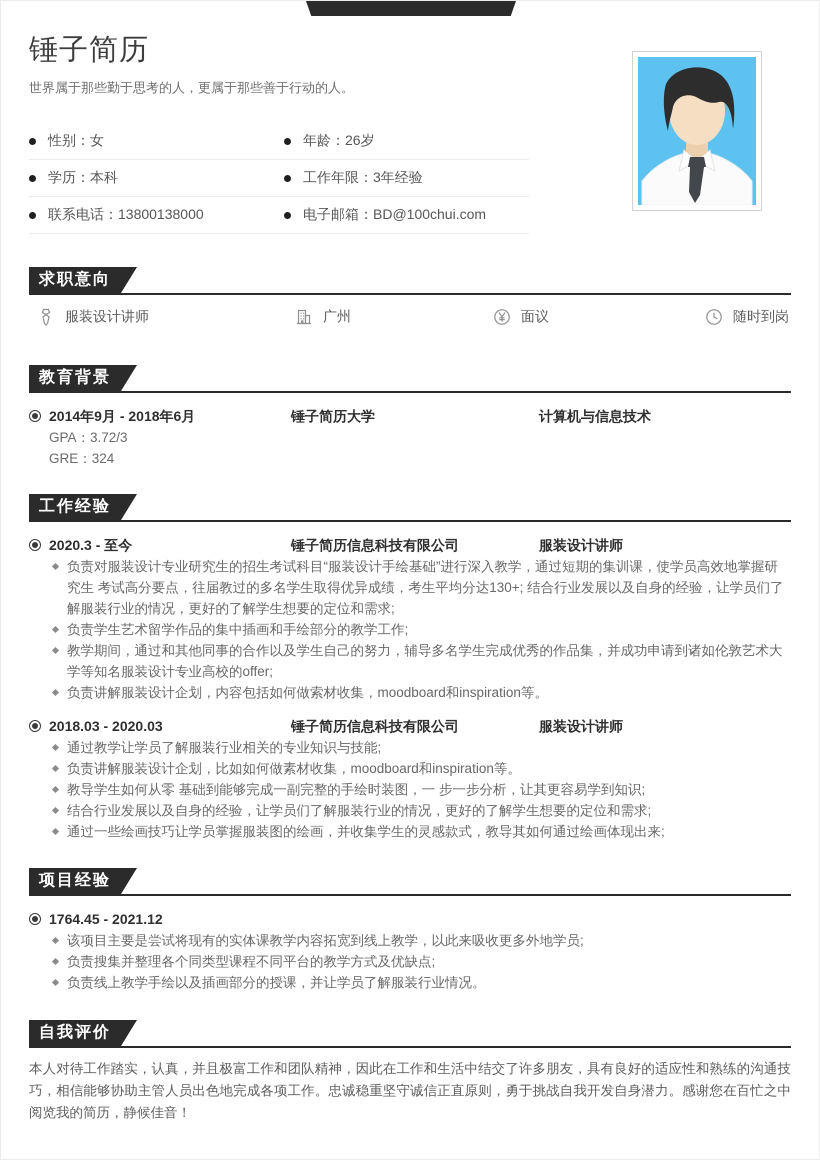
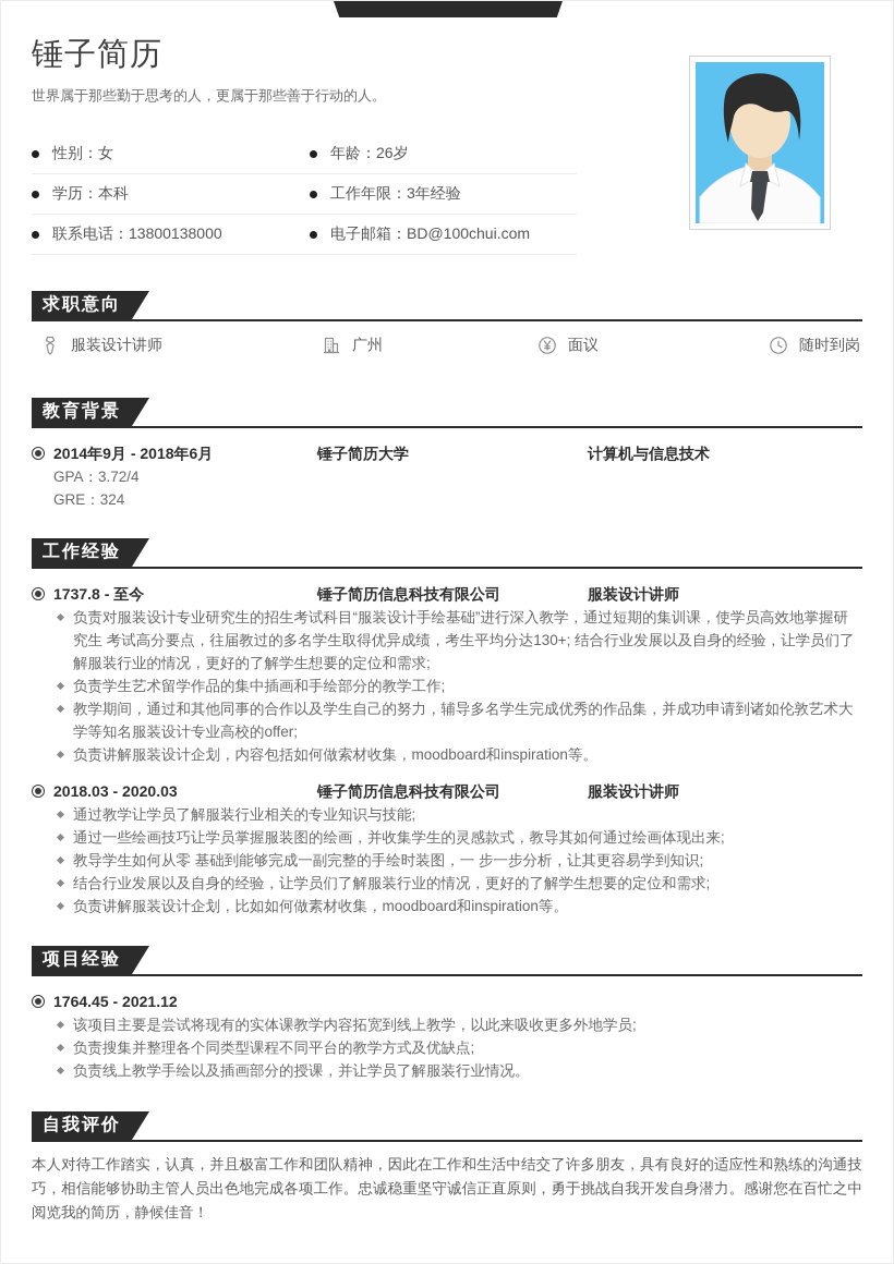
  锤子简历
  世界属于那些勤于思考的人，更属于那些善于行动的人。
  性别：女
  年龄：26岁
  学历：本科
  工作年限：3年经验
  联系电话：13800138000
  电子邮箱：BD@100chui.com
  求职意向
  服装设计讲师
  广州
  面议
  随时到岗
  教育背景
  2014年9月 - 2018年6月
  锤子简历大学
  计算机与信息技术
- GPA：3.72/3
+ GPA：3.72/4
  GRE：324
  工作经验
- 2020.3 - 至今
+ 1737.8 - 至今
  锤子简历信息科技有限公司
  服装设计讲师
  负责对服装设计专业研究生的招生考试科目“服装设计手绘基础”进行深入教学，通过短期的集训课，使学员高效地掌握研究生 考试高分要点，往届教过的多名学生取得优异成绩，考生平均分达130+; 结合行业发展以及自身的经验，让学员们了解服装行业的情况，更好的了解学生想要的定位和需求;
  负责学生艺术留学作品的集中插画和手绘部分的教学工作;
  教学期间，通过和其他同事的合作以及学生自己的努力，辅导多名学生完成优秀的作品集，并成功申请到诸如伦敦艺术大 学等知名服装设计专业高校的offer;
  负责讲解服装设计企划，内容包括如何做索材收集，moodboard和inspiration等。
  2018.03 - 2020.03
  锤子简历信息科技有限公司
  服装设计讲师
  通过教学让学员了解服装行业相关的专业知识与技能;
- 负责讲解服装设计企划，比如如何做素材收集，moodboard和inspiration等。
+ 通过一些绘画技巧让学员掌握服装图的绘画，并收集学生的灵感款式，教导其如何通过绘画体现出来;
  教导学生如何从零 基础到能够完成一副完整的手绘时装图，一 步一步分析，让其更容易学到知识;
  结合行业发展以及自身的经验，让学员们了解服装行业的情况，更好的了解学生想要的定位和需求;
- 通过一些绘画技巧让学员掌握服装图的绘画，并收集学生的灵感款式，教导其如何通过绘画体现出来;
+ 负责讲解服装设计企划，比如如何做素材收集，moodboard和inspiration等。
  项目经验
  1764.45 - 2021.12
  该项目主要是尝试将现有的实体课教学内容拓宽到线上教学，以此来吸收更多外地学员;
  负责搜集并整理各个同类型课程不同平台的教学方式及优缺点;
  负责线上教学手绘以及插画部分的授课，并让学员了解服装行业情况。
  自我评价
  本人对待工作踏实，认真，并且极富工作和团队精神，因此在工作和生活中结交了许多朋友，具有良好的适应性和熟练的沟通技巧，相信能够协助主管人员出色地完成各项工作。忠诚稳重坚守诚信正直原则，勇于挑战自我开发自身潜力。感谢您在百忙之中阅览我的简历，静候佳音！
